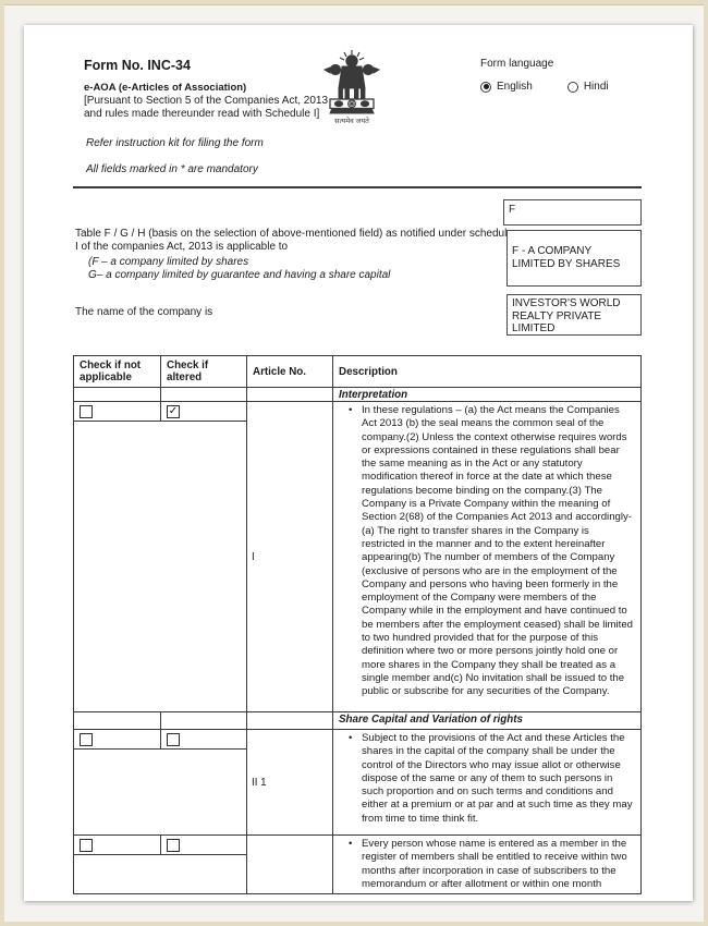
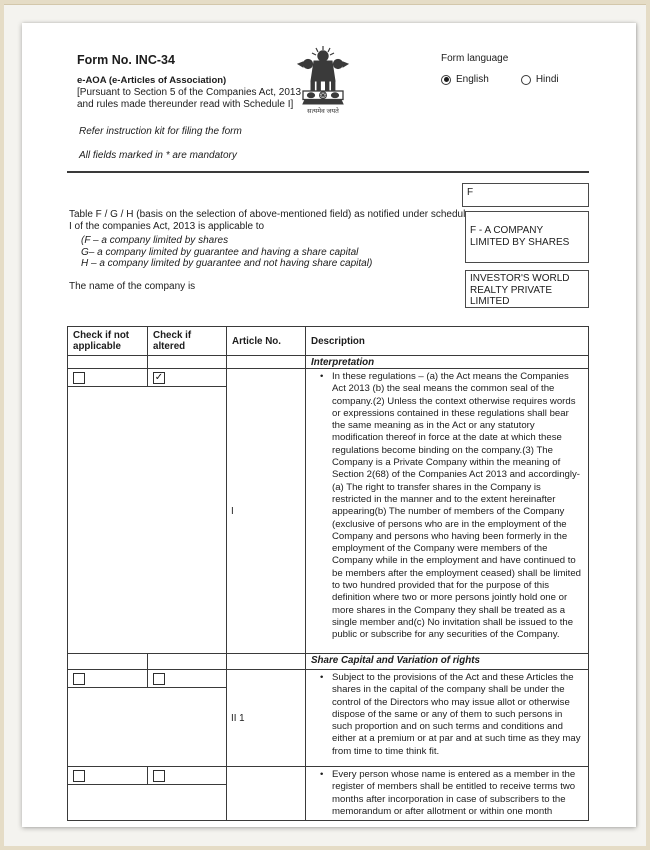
  Form No. INC-34
  e-AOA (e-Articles of Association)
  [Pursuant to Section 5 of the Companies Act, 2013 and rules made thereunder read with Schedule I]
  Refer instruction kit for filing the form
  All fields marked in * are mandatory
  Form language
  English
  Hindi
  F
  Table F / G / H (basis on the selection of above-mentioned field) as notified under schedu I of the companies Act, 2013 is applicable to
  (F – a company limited by shares
  G– a company limited by guarantee and having a share capital
+ H – a company limited by guarantee and not having share capital)
  F - A COMPANY LIMITED BY SHARES
  The name of the company is
  INVESTOR'S WORLD REALTY PRIVATE LIMITED
  Check if not applicable
  Check if altered
  Article No.
  Description
  Interpretation
  ✓
  I
  •
  In these regulations – (a) the Act means the Companies Act 2013 (b) the seal means the common seal of the company.(2) Unless the context otherwise requires words or expressions contained in these regulations shall bear the same meaning as in the Act or any statutory modification thereof in force at the date at which these regulations become binding on the company.(3) The Company is a Private Company within the meaning of Section 2(68) of the Companies Act 2013 and accordingly-(a) The right to transfer shares in the Company is restricted in the manner and to the extent hereinafter appearing(b) The number of members of the Company (exclusive of persons who are in the employment of the Company and persons who having been formerly in the employment of the Company were members of the Company while in the employment and have continued to be members after the employment ceased) shall be limited to two hundred provided that for the purpose of this definition where two or more persons jointly hold one or more shares in the Company they shall be treated as a single member and(c) No invitation shall be issued to the public or subscribe for any securities of the Company.
  Share Capital and Variation of rights
  II 1
  •
  Subject to the provisions of the Act and these Articles the shares in the capital of the company shall be under the control of the Directors who may issue allot or otherwise dispose of the same or any of them to such persons in such proportion and on such terms and conditions and either at a premium or at par and at such time as they may from time to time think fit.
  •
- Every person whose name is entered as a member in the register of members shall be entitled to receive within two months after incorporation in case of subscribers to the memorandum or after allotment or within one month
+ Every person whose name is entered as a member in the register of members shall be entitled to receive terms two months after incorporation in case of subscribers to the memorandum or after allotment or within one month
